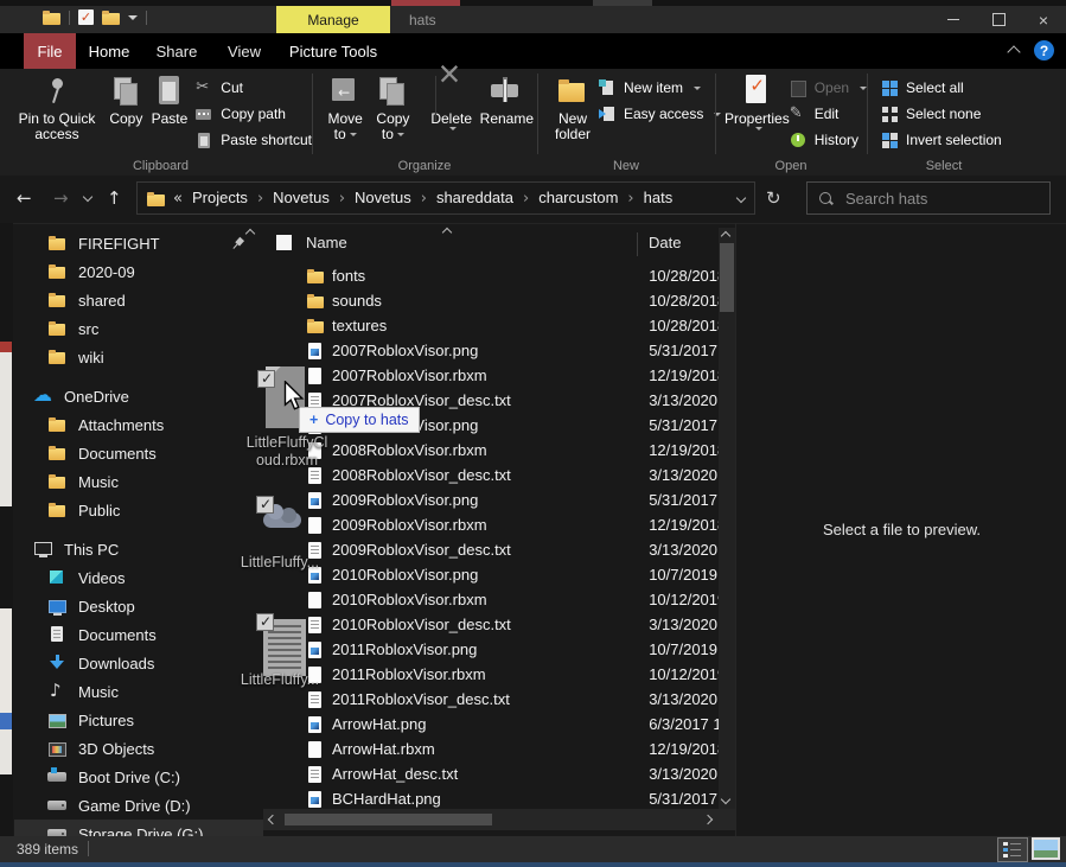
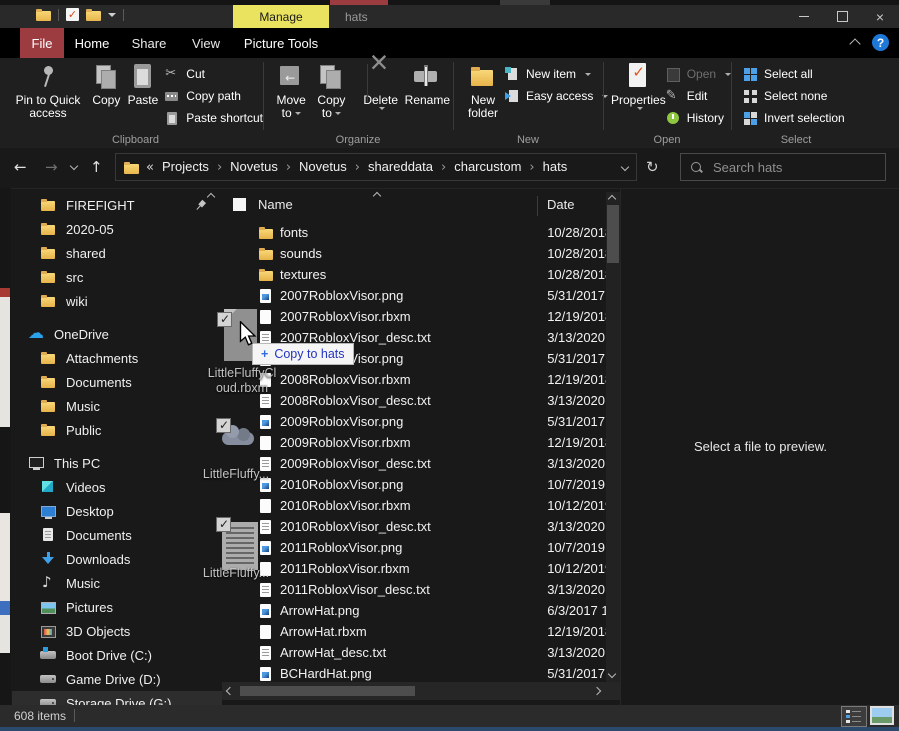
  ✓
  Manage
  hats
  ×
  File
  Home
  Share
  View
  Picture Tools
  ?
  Pin to Quick access
  Copy
  Paste
  Cut
  Copy path
  Paste shortcut
  Clipboard
  Move to
  Copy to
  elete
  Rename
  Organize
  New folder
  New item
  Easy access
  New
  Properties
  Open
  Edit
  History
  Open
  Select all
  Select none
  Invert selection
  Select
  ←
  →
  ↑
  «
  Projects
  Novetus
  Novetus
  shareddata
  charcustom
  hats
  ↻
  Search hats
  FIREFIGHT
- 2020-09
+ 2020-05
  shared
  src
  wiki
  OneDrive
  Attachments
  Documents
  Music
  Public
  This PC
  Videos
  Desktop
  Documents
  Downloads
  Music
  Pictures
  3D Objects
  Boot Drive (C:)
  Game Drive (D:)
  Storage Drive (G:)
  Name
  Date
  fonts
  10/28/201
  sounds
  10/28/201
  textures
  10/28/201
  2007RobloxVisor.png
  5/31/2017
  2007RobloxVisor.rbxm
  12/19/201
  2007RobloxVisor_desc.txt
  3/13/2020
  5/31/2017
  2008RobloxVisor.rbxm
  12/19/201
  2008RobloxVisor_desc.txt
  3/13/2020
  2009RobloxVisor.png
  5/31/2017
  2009RobloxVisor.rbxm
  12/19/201
  2009RobloxVisor_desc.txt
  3/13/2020
  2010RobloxVisor.png
  10/7/2019
  2010RobloxVisor.rbxm
  10/12/201
  2010RobloxVisor_desc.txt
  3/13/2020
  2011RobloxVisor.png
  10/7/2019
  2011RobloxVisor.rbxm
  10/12/201
  2011RobloxVisor_desc.txt
  3/13/2020
  ArrowHat.png
  6/3/2017 1
  ArrowHat.rbxm
  12/19/201
  ArrowHat_desc.txt
  3/13/2020
  BCHardHat.png
  5/31/2017
  Select a file to preview.
  LittleFluffyCl
  oud.rbxm
  LittleFluffy...
  LittleFluffy...
  +
  Copy to hats
- 389 items
+ 608 items
